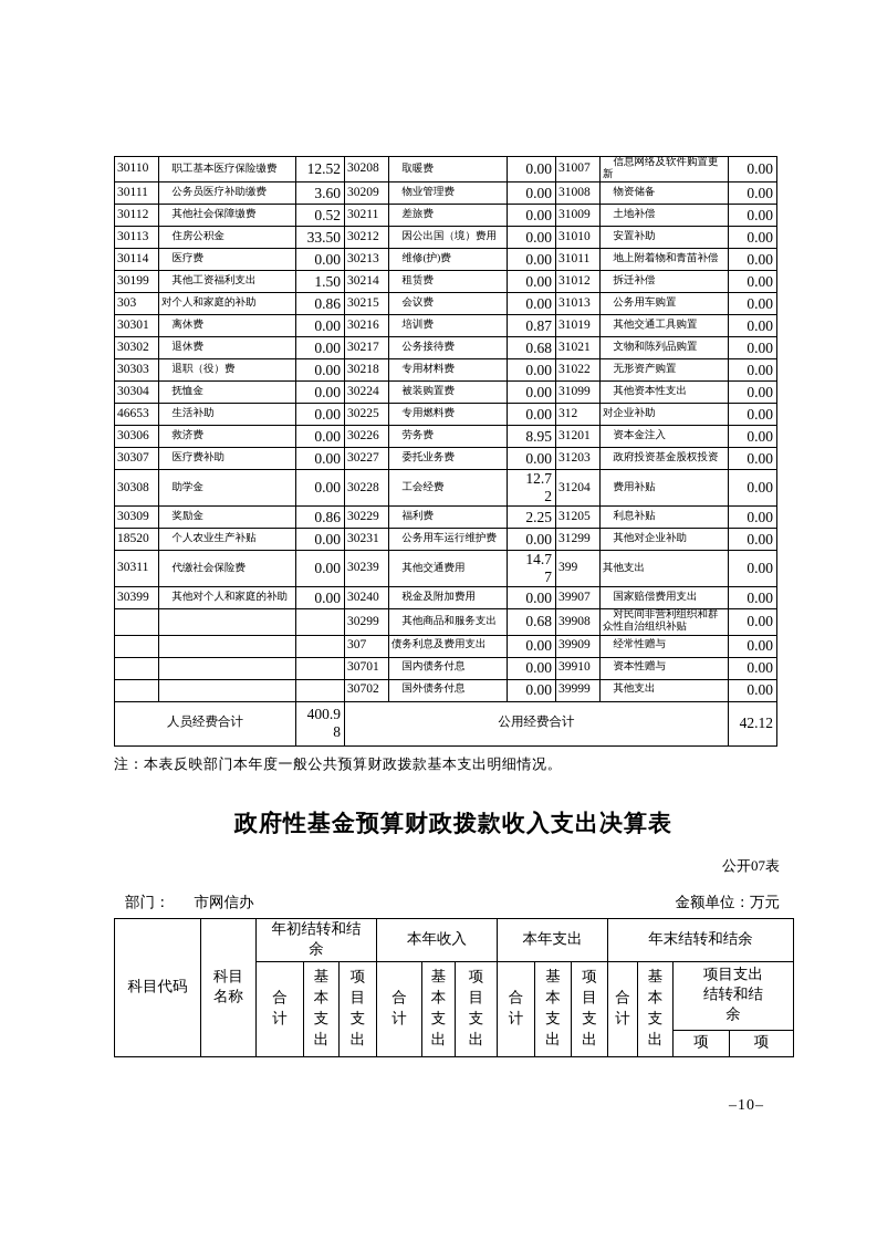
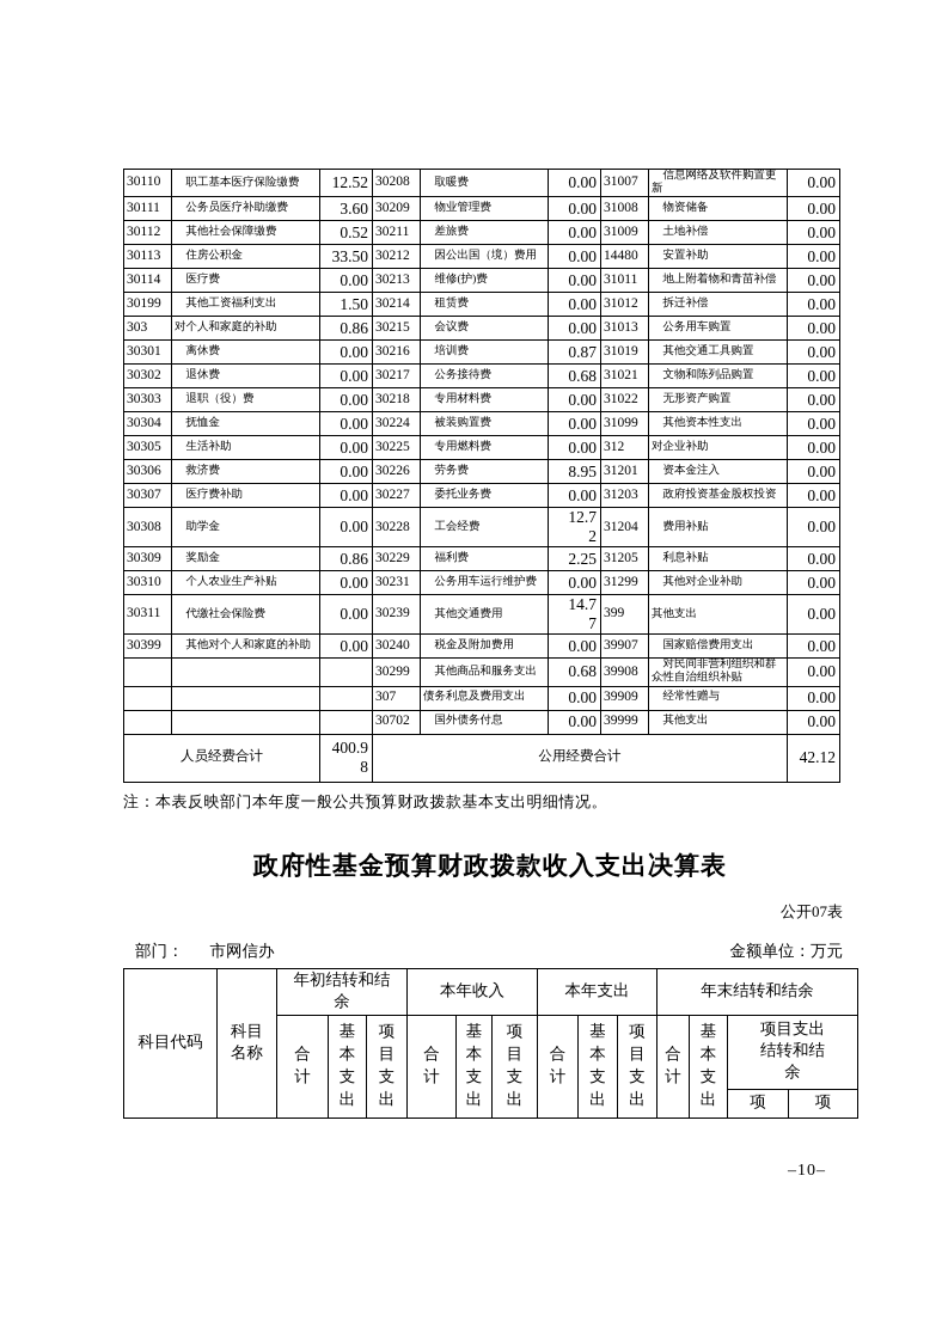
  30110	职工基本医疗保险缴费	12.52	30208	取暖费	0.00	31007	信息网络及软件购置更新	0.00
  30111	公务员医疗补助缴费	3.60	30209	物业管理费	0.00	31008	物资储备	0.00
  30112	其他社会保障缴费	0.52	30211	差旅费	0.00	31009	土地补偿	0.00
- 30113	住房公积金	33.50	30212	因公出国（境）费用	0.00	31010	安置补助	0.00
+ 30113	住房公积金	33.50	30212	因公出国（境）费用	0.00	14480	安置补助	0.00
  30114	医疗费	0.00	30213	维修(护)费	0.00	31011	地上附着物和青苗补偿	0.00
  30199	其他工资福利支出	1.50	30214	租赁费	0.00	31012	拆迁补偿	0.00
  303	对个人和家庭的补助	0.86	30215	会议费	0.00	31013	公务用车购置	0.00
  30301	离休费	0.00	30216	培训费	0.87	31019	其他交通工具购置	0.00
  30302	退休费	0.00	30217	公务接待费	0.68	31021	文物和陈列品购置	0.00
  30303	退职（役）费	0.00	30218	专用材料费	0.00	31022	无形资产购置	0.00
  30304	抚恤金	0.00	30224	被装购置费	0.00	31099	其他资本性支出	0.00
- 46653	生活补助	0.00	30225	专用燃料费	0.00	312	对企业补助	0.00
+ 30305	生活补助	0.00	30225	专用燃料费	0.00	312	对企业补助	0.00
  30306	救济费	0.00	30226	劳务费	8.95	31201	资本金注入	0.00
  30307	医疗费补助	0.00	30227	委托业务费	0.00	31203	政府投资基金股权投资	0.00
  30308	助学金	0.00	30228	工会经费	12.7 2	31204	费用补贴	0.00
  30309	奖励金	0.86	30229	福利费	2.25	31205	利息补贴	0.00
- 18520	个人农业生产补贴	0.00	30231	公务用车运行维护费	0.00	31299	其他对企业补助	0.00
+ 30310	个人农业生产补贴	0.00	30231	公务用车运行维护费	0.00	31299	其他对企业补助	0.00
  30311	代缴社会保险费	0.00	30239	其他交通费用	14.7 7	399	其他支出	0.00
  30399	其他对个人和家庭的补助	0.00	30240	税金及附加费用	0.00	39907	国家赔偿费用支出	0.00
  			30299	其他商品和服务支出	0.68	39908	对民间非营利组织和群众性自治组织补贴	0.00
  			307	债务利息及费用支出	0.00	39909	经常性赠与	0.00
- 			30701	国内债务付息	0.00	39910	资本性赠与	0.00
  			30702	国外债务付息	0.00	39999	其他支出	0.00
  人员经费合计	400.9 8	公用经费合计	42.12
  注：本表反映部门本年度一般公共预算财政拨款基本支出明细情况。
  政府性基金预算财政拨款收入支出决算表
  公开07表
  部门：
  市网信办
  金额单位：万元
  科目代码	科目 名称	年初结转和结 余	本年收入	本年支出	年末结转和结余
  合计	基本支出	项目支出	合计	基本支出	项目支出	合计	基本支出	项目支出	合计	基本支出	项目支出 结转和结 余
  项	项
  –10–
